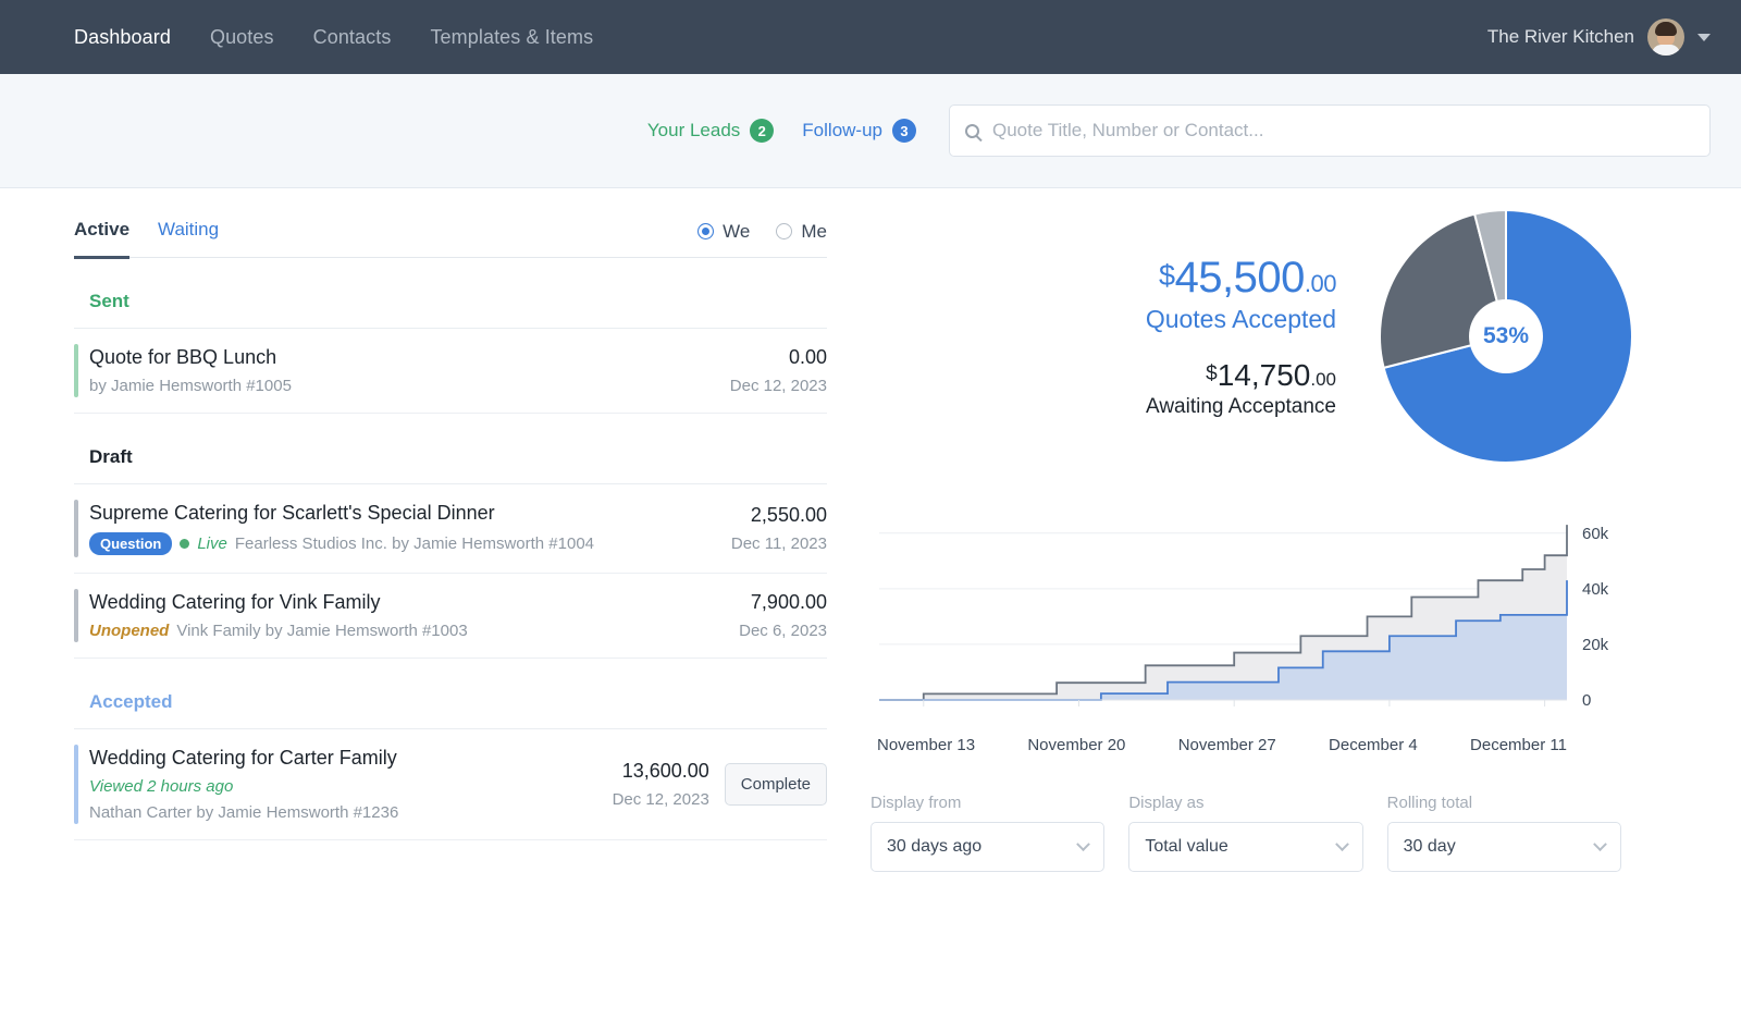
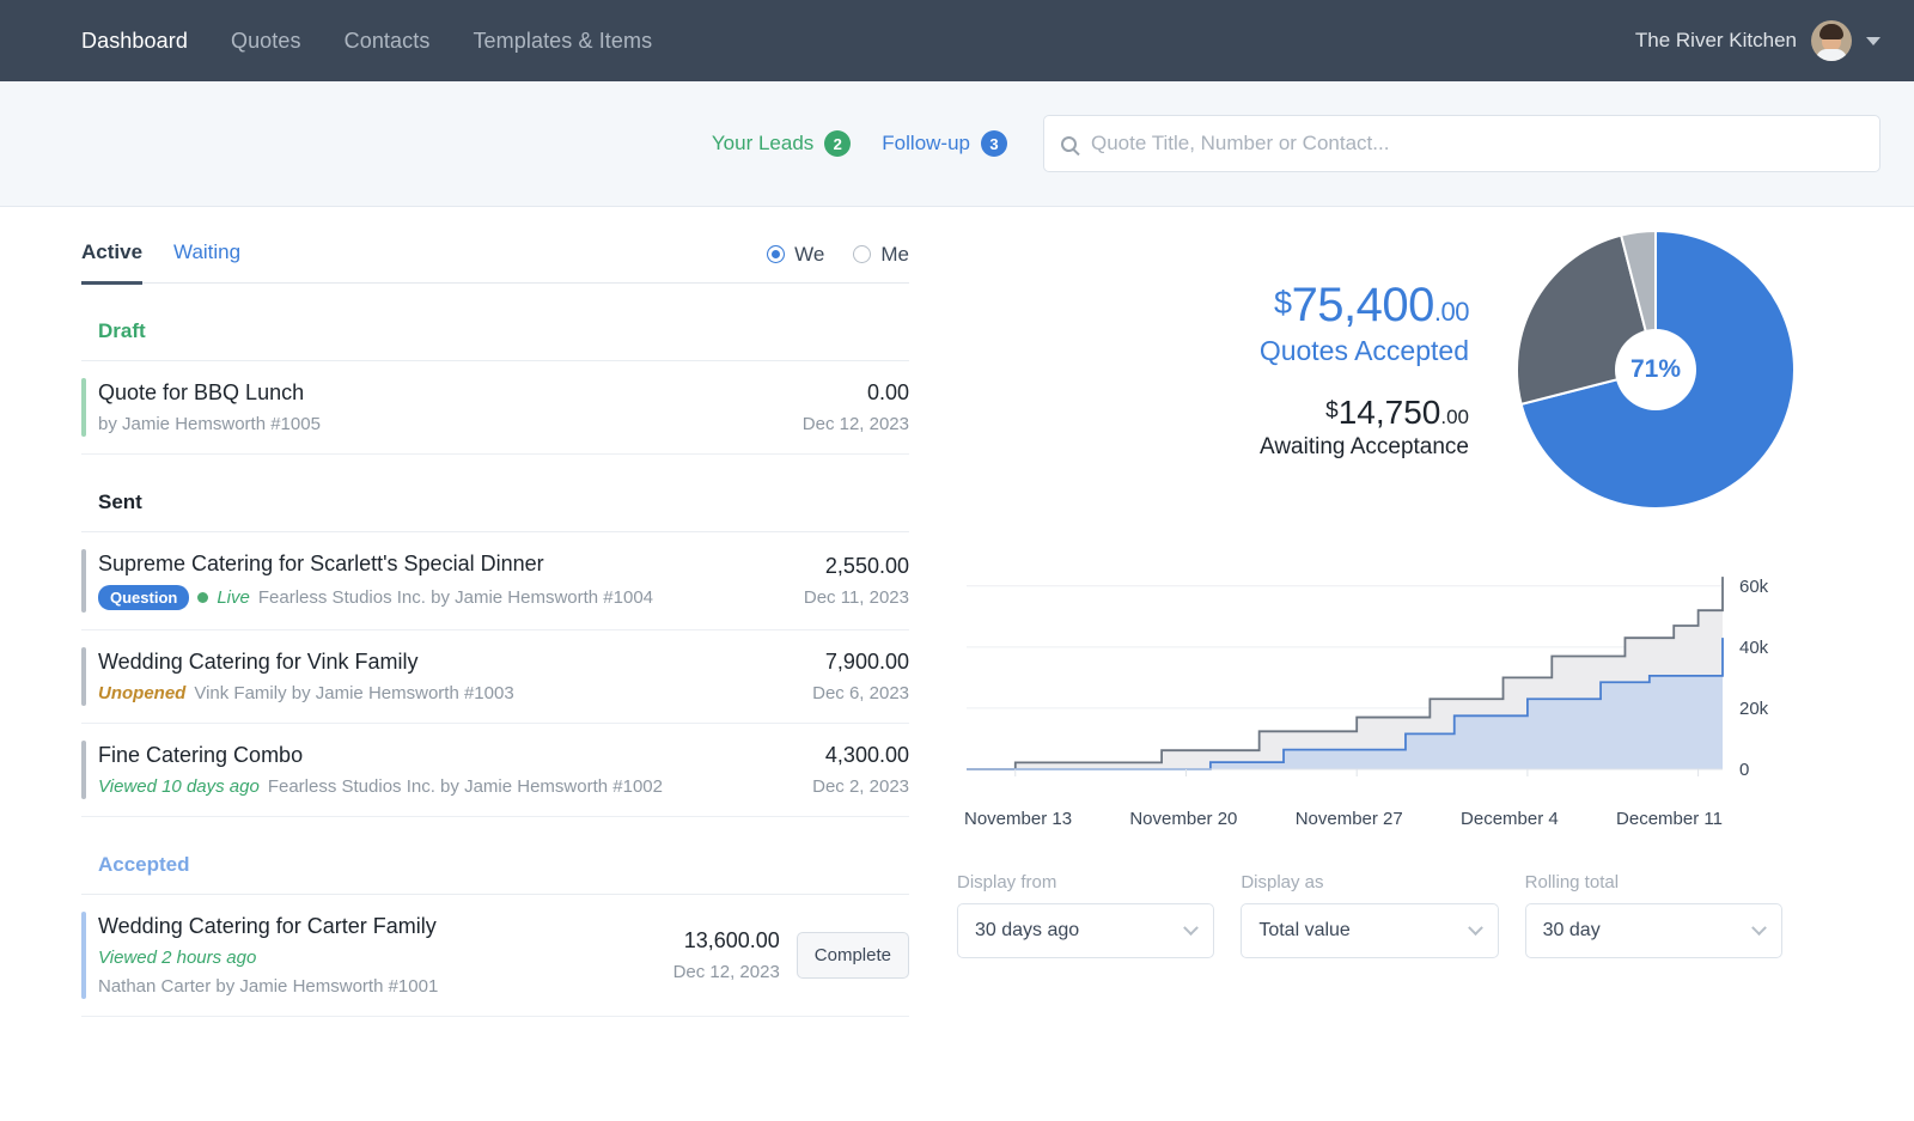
  Dashboard
  Quotes
  Contacts
  Templates & Items
  The River Kitchen
  Your Leads
  2
  Follow-up
  3
  Quote Title, Number or Contact...
  Active
  Waiting
  We
  Me
- Sent
+ Draft
  Quote for BBQ Lunch
  by Jamie Hemsworth #1005
  0.00
  Dec 12, 2023
- Draft
+ Sent
  Supreme Catering for Scarlett's Special Dinner
  Question
  Live
  Fearless Studios Inc. by Jamie Hemsworth #1004
  2,550.00
  Dec 11, 2023
  Wedding Catering for Vink Family
  Unopened
  Vink Family by Jamie Hemsworth #1003
  7,900.00
  Dec 6, 2023
+ Fine Catering Combo
+ Viewed 10 days ago
+ Fearless Studios Inc. by Jamie Hemsworth #1002
+ 4,300.00
+ Dec 2, 2023
  Accepted
  Wedding Catering for Carter Family
  Viewed 2 hours ago
- Nathan Carter by Jamie Hemsworth #1236
+ Nathan Carter by Jamie Hemsworth #1001
  13,600.00
  Dec 12, 2023
  Complete
- $45,500.00
+ $75,400.00
  Quotes Accepted
  $14,750.00
  Awaiting Acceptance
- 53%
+ 71%
  0
  20k
  40k
  60k
  November 13
  November 20
  November 27
  December 4
  December 11
  Display from
  30 days ago
  Display as
  Total value
  Rolling total
  30 day
